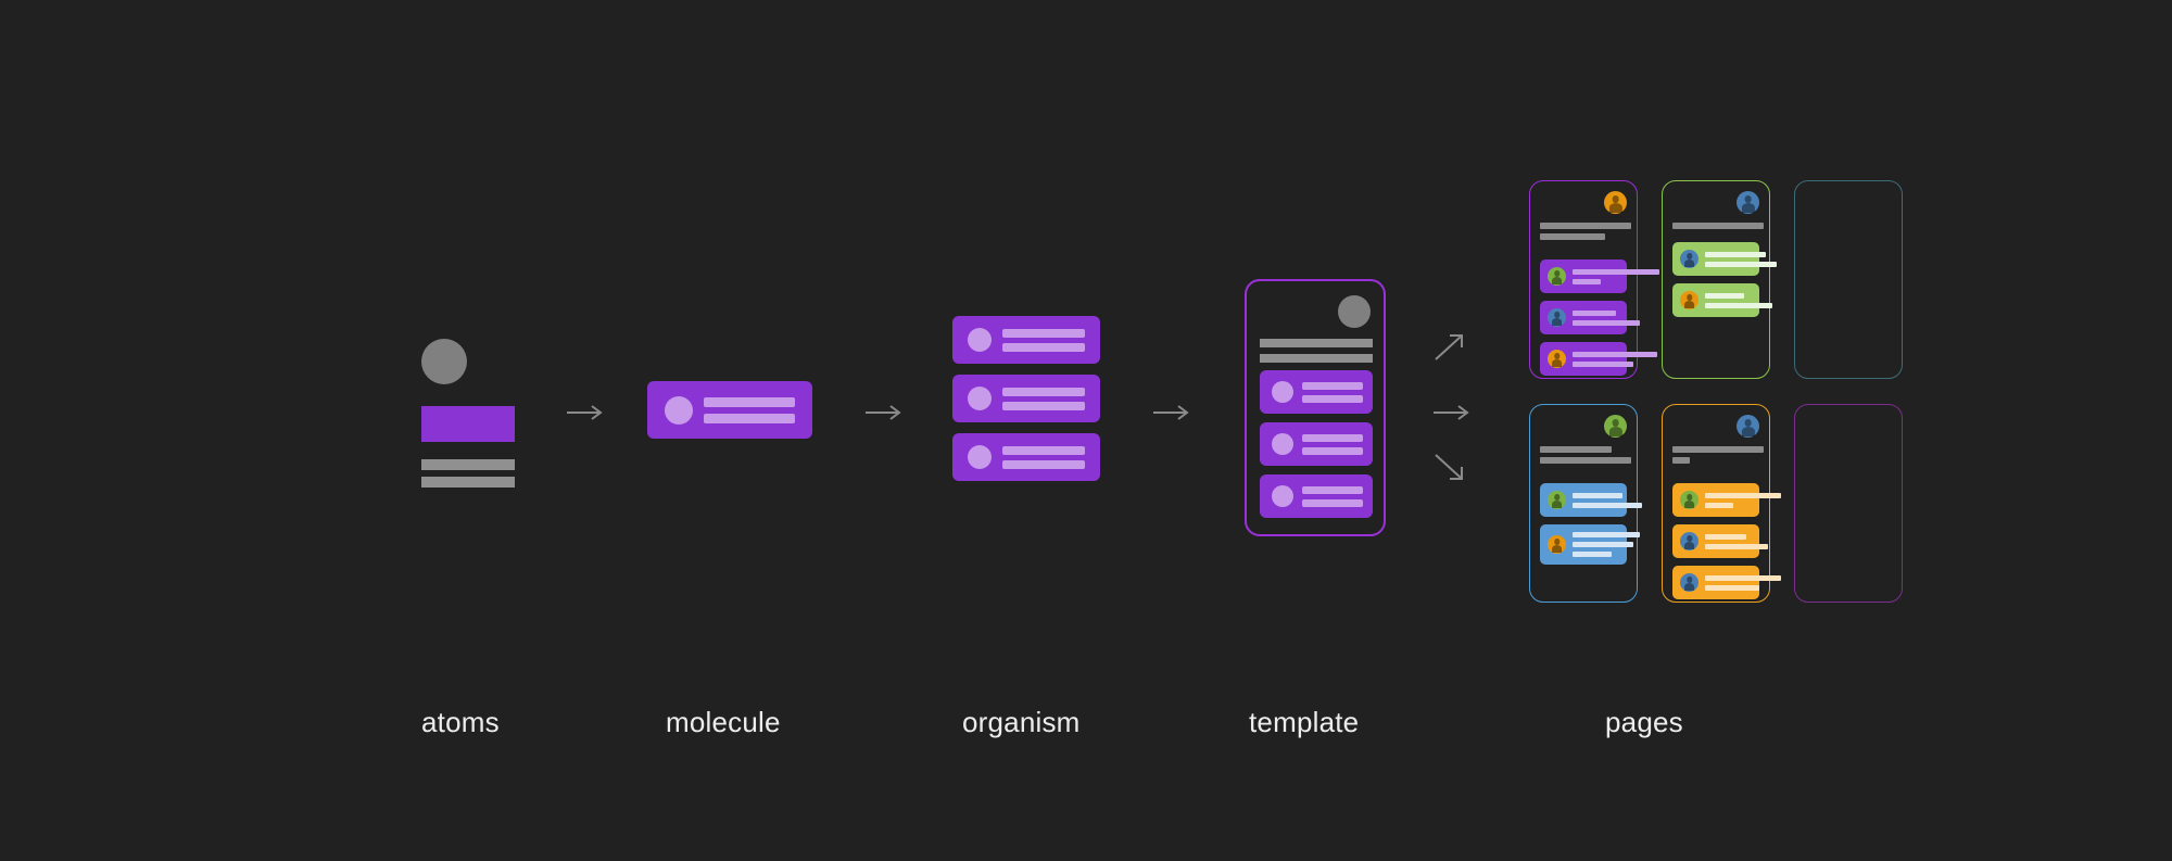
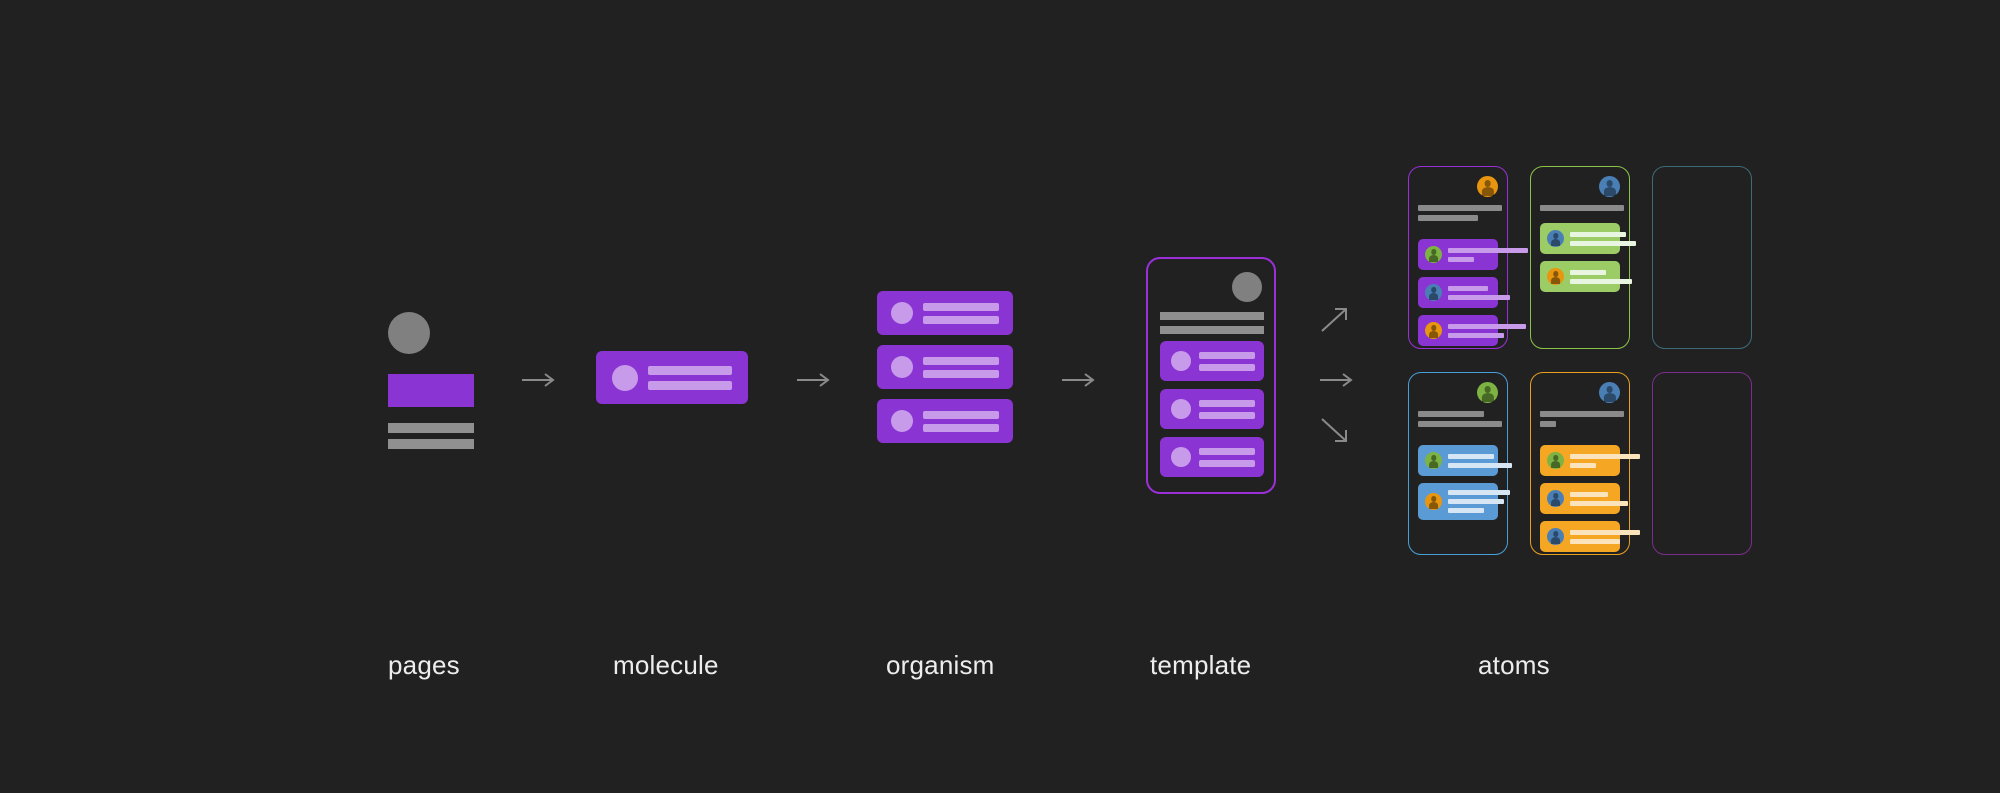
- atoms
+ pages
  molecule
  organism
  template
- pages
+ atoms
